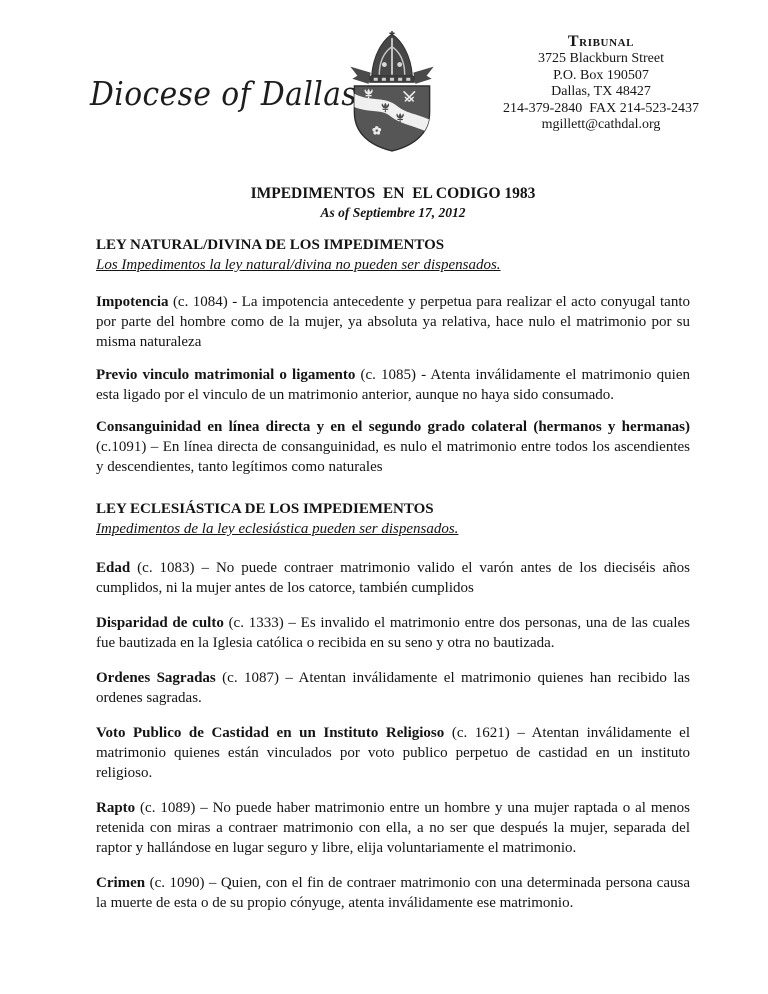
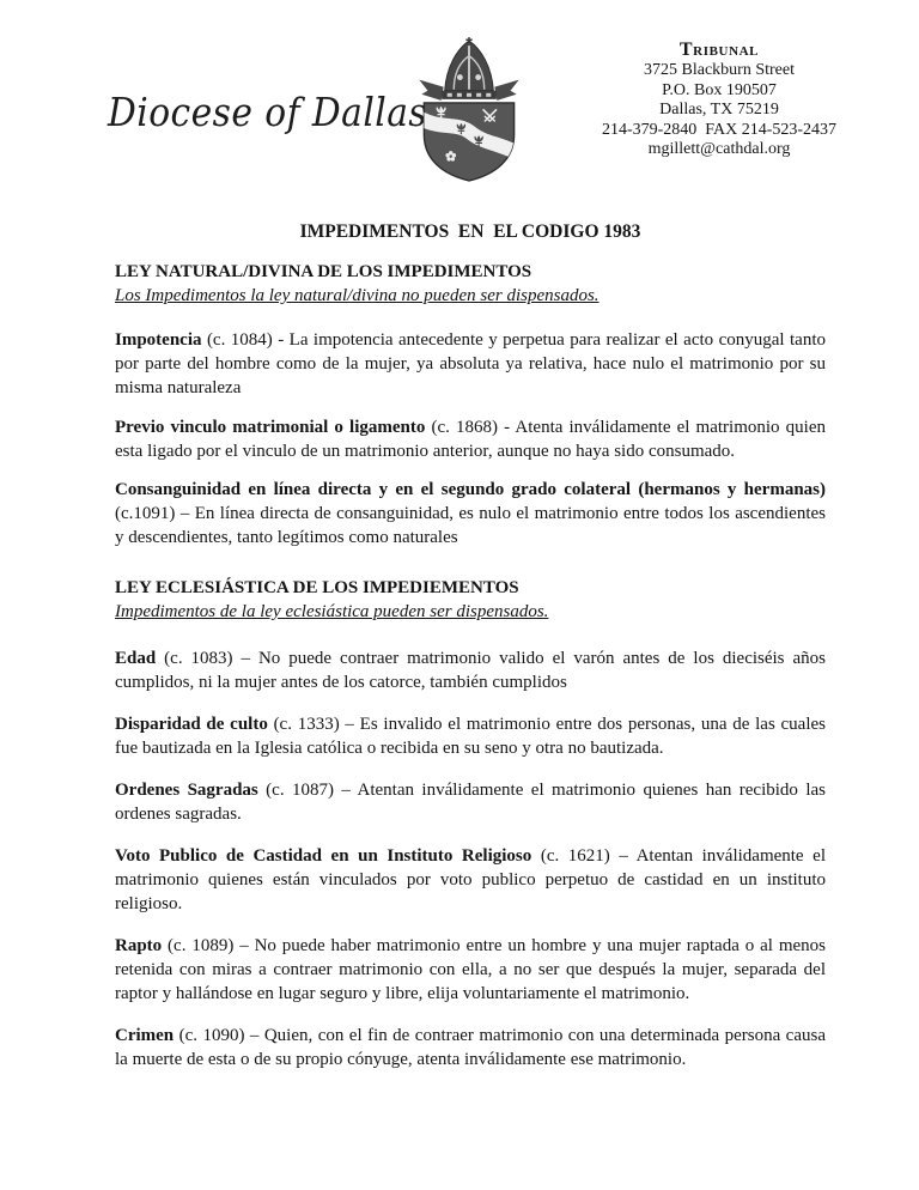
  Diocese of Dallas
  Tribunal
  3725 Blackburn Street
  P.O. Box 190507
- Dallas, TX 48427
+ Dallas, TX 75219
  214-379-2840 FAX 214-523-2437
  mgillett@cathdal.org
  IMPEDIMENTOS EN EL CODIGO 1983
- As of Septiembre 17, 2012
  LEY NATURAL/DIVINA DE LOS IMPEDIMENTOS
  Los Impedimentos la ley natural/divina no pueden ser dispensados.
  Impotencia (c. 1084) - La impotencia antecedente y perpetua para realizar el acto conyugal tanto por parte del hombre como de la mujer, ya absoluta ya relativa, hace nulo el matrimonio por su misma naturaleza
- Previo vinculo matrimonial o ligamento (c. 1085) - Atenta inválidamente el matrimonio quien esta ligado por el vinculo de un matrimonio anterior, aunque no haya sido consumado.
+ Previo vinculo matrimonial o ligamento (c. 1868) - Atenta inválidamente el matrimonio quien esta ligado por el vinculo de un matrimonio anterior, aunque no haya sido consumado.
  Consanguinidad en línea directa y en el segundo grado colateral (hermanos y hermanas) (c.1091) – En línea directa de consanguinidad, es nulo el matrimonio entre todos los ascendientes y descendientes, tanto legítimos como naturales
  LEY ECLESIÁSTICA DE LOS IMPEDIEMENTOS
  Impedimentos de la ley eclesiástica pueden ser dispensados.
  Edad (c. 1083) – No puede contraer matrimonio valido el varón antes de los dieciséis años cumplidos, ni la mujer antes de los catorce, también cumplidos
  Disparidad de culto (c. 1333) – Es invalido el matrimonio entre dos personas, una de las cuales fue bautizada en la Iglesia católica o recibida en su seno y otra no bautizada.
  Ordenes Sagradas (c. 1087) – Atentan inválidamente el matrimonio quienes han recibido las ordenes sagradas.
  Voto Publico de Castidad en un Instituto Religioso (c. 1621) – Atentan inválidamente el matrimonio quienes están vinculados por voto publico perpetuo de castidad en un instituto religioso.
  Rapto (c. 1089) – No puede haber matrimonio entre un hombre y una mujer raptada o al menos retenida con miras a contraer matrimonio con ella, a no ser que después la mujer, separada del raptor y hallándose en lugar seguro y libre, elija voluntariamente el matrimonio.
  Crimen (c. 1090) – Quien, con el fin de contraer matrimonio con una determinada persona causa la muerte de esta o de su propio cónyuge, atenta inválidamente ese matrimonio.
